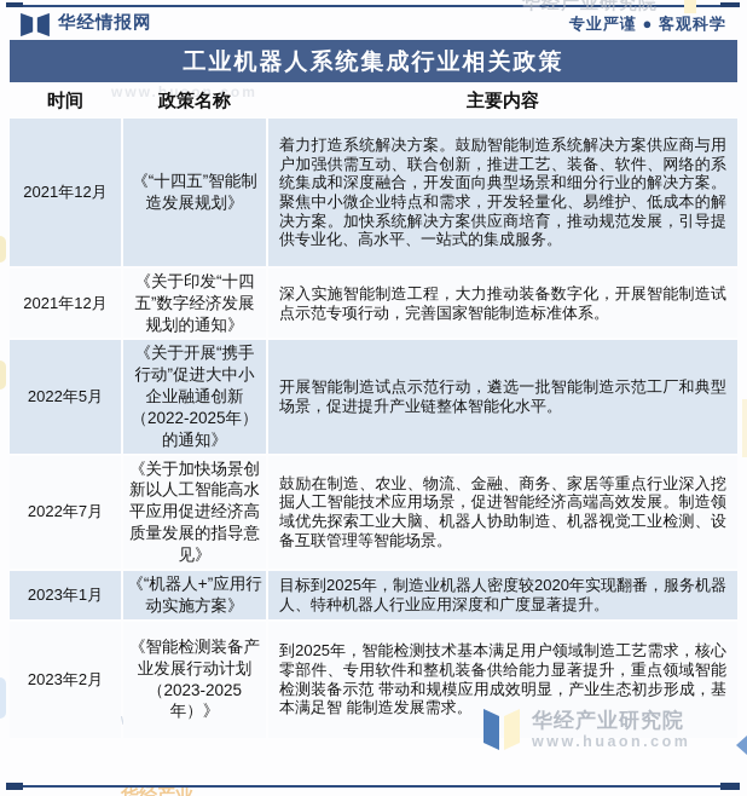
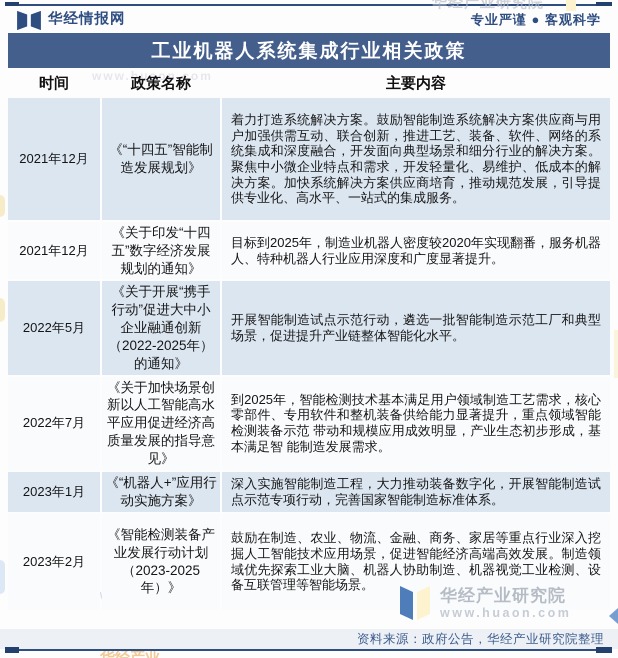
  华经情报网
  专业严谨 ● 客观科学
  工业机器人系统集成行业相关政策
  华经产业研究院
  www.huaon.com
  时间	政策名称	主要内容
  2021年12月	《“十四五”智能制造发展规划》	着力打造系统解决方案。鼓励智能制造系统解决方案供应商与用户加强供需互动、联合创新，推进工艺、装备、软件、网络的系统集成和深度融合，开发面向典型场景和细分行业的解决方案。聚焦中小微企业特点和需求，开发轻量化、易维护、低成本的解决方案。加快系统解决方案供应商培育，推动规范发展，引导提供专业化、高水平、一站式的集成服务。
- 2021年12月	《关于印发“十四五”数字经济发展规划的通知》	深入实施智能制造工程，大力推动装备数字化，开展智能制造试点示范专项行动，完善国家智能制造标准体系。
+ 2021年12月	《关于印发“十四五”数字经济发展规划的通知》	目标到2025年，制造业机器人密度较2020年实现翻番，服务机器人、特种机器人行业应用深度和广度显著提升。
  2022年5月	《关于开展“携手行动”促进大中小企业融通创新（2022-2025年）的通知》	开展智能制造试点示范行动，遴选一批智能制造示范工厂和典型场景，促进提升产业链整体智能化水平。
- 2022年7月	《关于加快场景创新以人工智能高水平应用促进经济高质量发展的指导意见》	鼓励在制造、农业、物流、金融、商务、家居等重点行业深入挖掘人工智能技术应用场景，促进智能经济高端高效发展。制造领域优先探索工业大脑、机器人协助制造、机器视觉工业检测、设备互联管理等智能场景。
+ 2022年7月	《关于加快场景创新以人工智能高水平应用促进经济高质量发展的指导意见》	到2025年，智能检测技术基本满足用户领域制造工艺需求，核心零部件、专用软件和整机装备供给能力显著提升，重点领域智能检测装备示范 带动和规模应用成效明显，产业生态初步形成，基本满足智 能制造发展需求。
- 2023年1月	《“机器人+”应用行动实施方案》	目标到2025年，制造业机器人密度较2020年实现翻番，服务机器人、特种机器人行业应用深度和广度显著提升。
+ 2023年1月	《“机器人+”应用行动实施方案》	深入实施智能制造工程，大力推动装备数字化，开展智能制造试点示范专项行动，完善国家智能制造标准体系。
- 2023年2月	《智能检测装备产业发展行动计划（2023-2025年）》	到2025年，智能检测技术基本满足用户领域制造工艺需求，核心零部件、专用软件和整机装备供给能力显著提升，重点领域智能检测装备示范 带动和规模应用成效明显，产业生态初步形成，基本满足智 能制造发展需求。
+ 2023年2月	《智能检测装备产业发展行动计划（2023-2025年）》	鼓励在制造、农业、物流、金融、商务、家居等重点行业深入挖掘人工智能技术应用场景，促进智能经济高端高效发展。制造领域优先探索工业大脑、机器人协助制造、机器视觉工业检测、设备互联管理等智能场景。
  华经产业研究院
  www.huaon.com
+ 资料来源：政府公告，华经产业研究院整理
